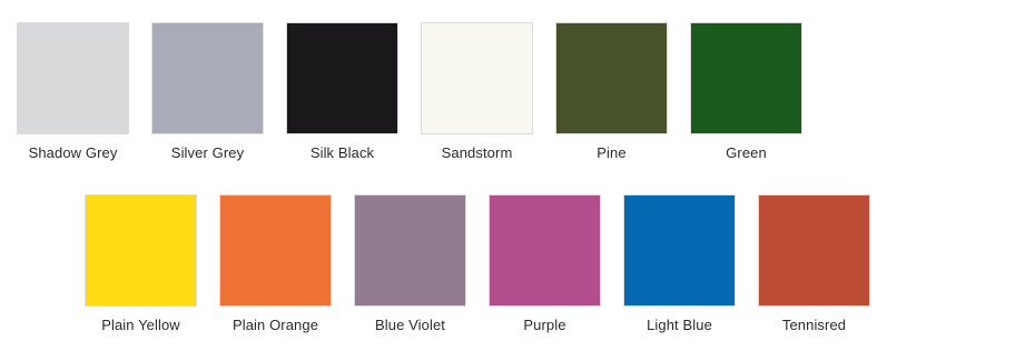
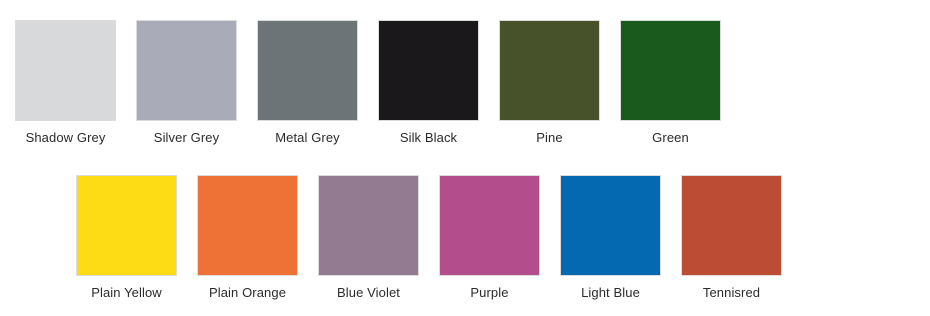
  Shadow Grey
  Silver Grey
+ Metal Grey
  Silk Black
- Sandstorm
  Pine
  Green
  Plain Yellow
  Plain Orange
  Blue Violet
  Purple
  Light Blue
  Tennisred
